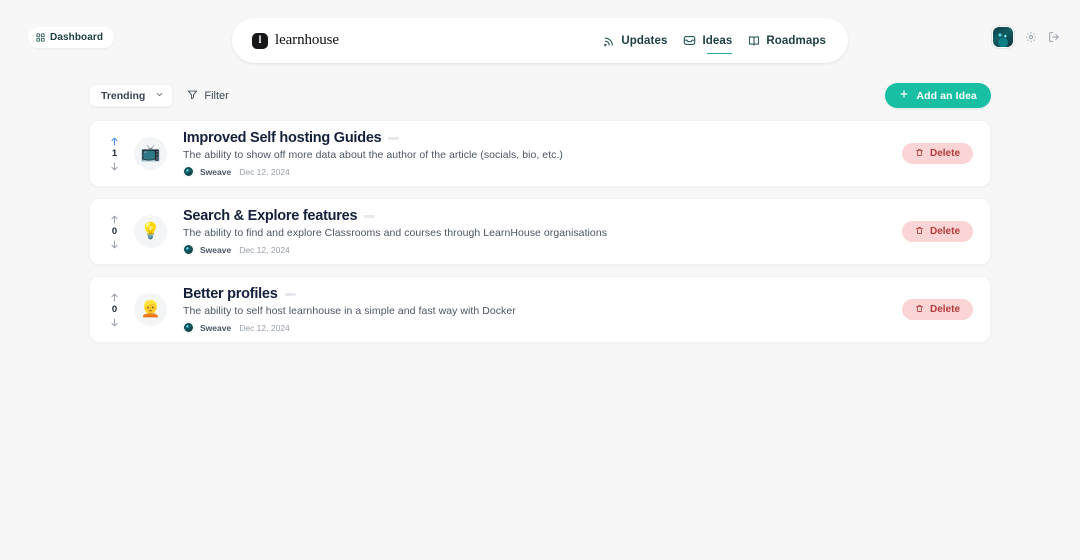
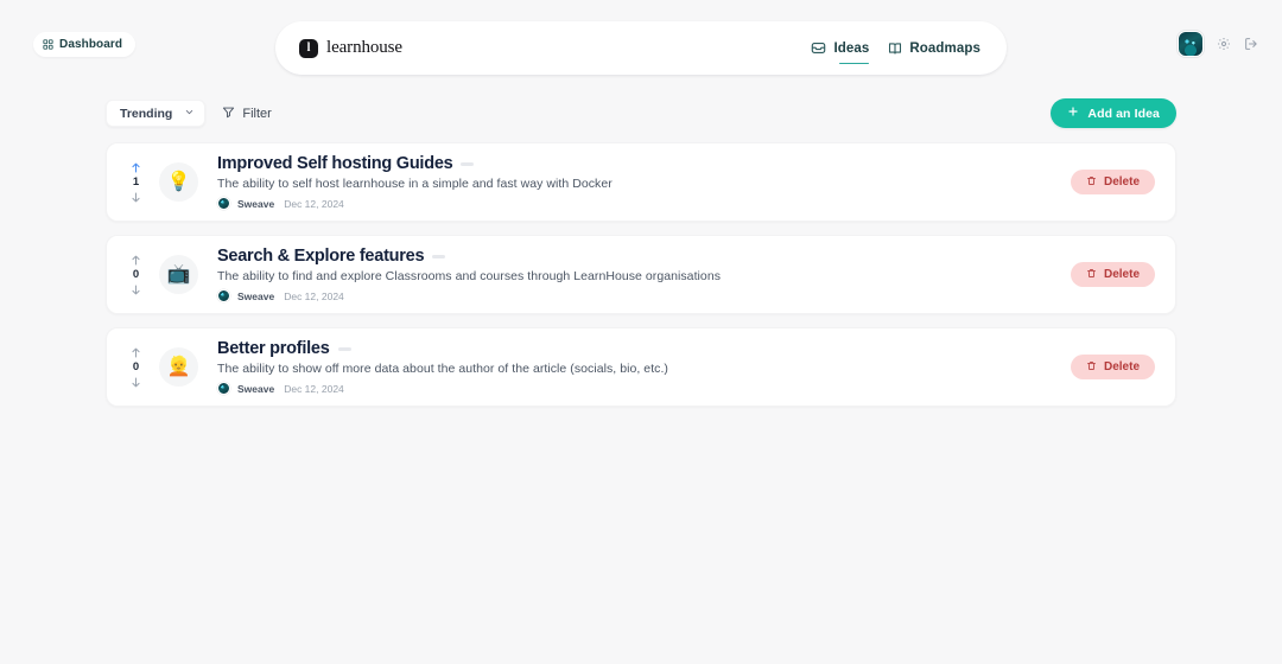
  Dashboard
  l
  learnhouse
- Updates
  Ideas
  Roadmaps
  Trending
  Filter
  Add an Idea
  1
- 📺
+ 💡
  Improved Self hosting Guides
- The ability to show off more data about the author of the article (socials, bio, etc.)
+ The ability to self host learnhouse in a simple and fast way with Docker
  Sweave
  Dec 12, 2024
  Delete
  0
- 💡
+ 📺
  Search & Explore features
  The ability to find and explore Classrooms and courses through LearnHouse organisations
  Sweave
  Dec 12, 2024
  Delete
  0
  👱
  Better profiles
- The ability to self host learnhouse in a simple and fast way with Docker
+ The ability to show off more data about the author of the article (socials, bio, etc.)
  Sweave
  Dec 12, 2024
  Delete
